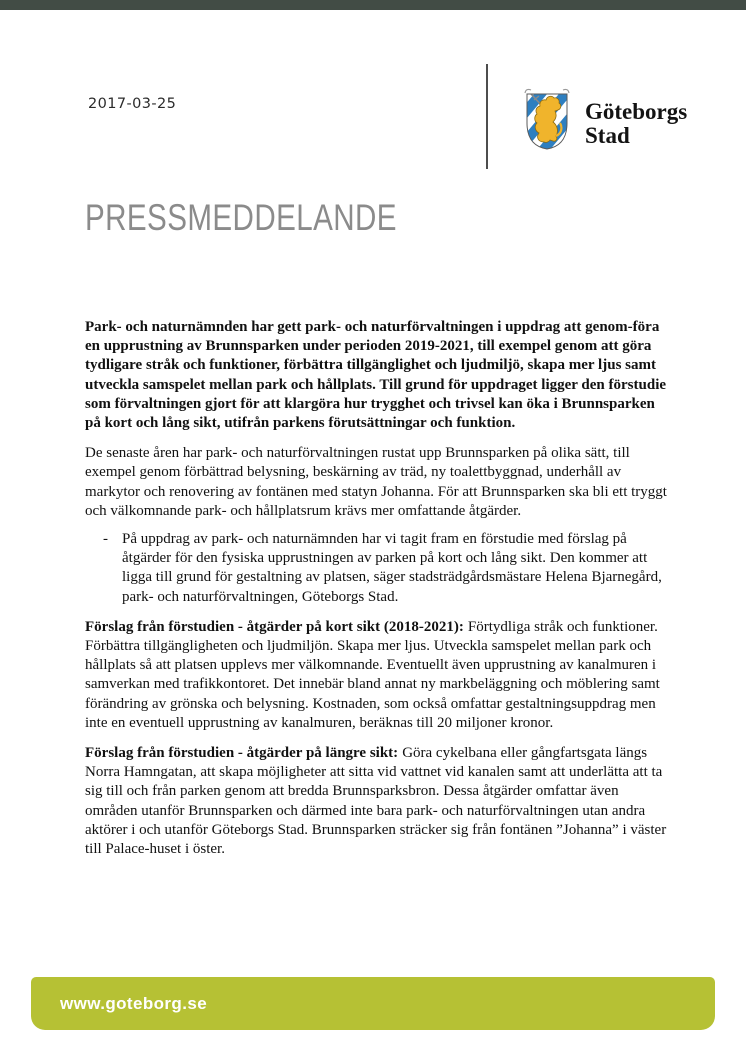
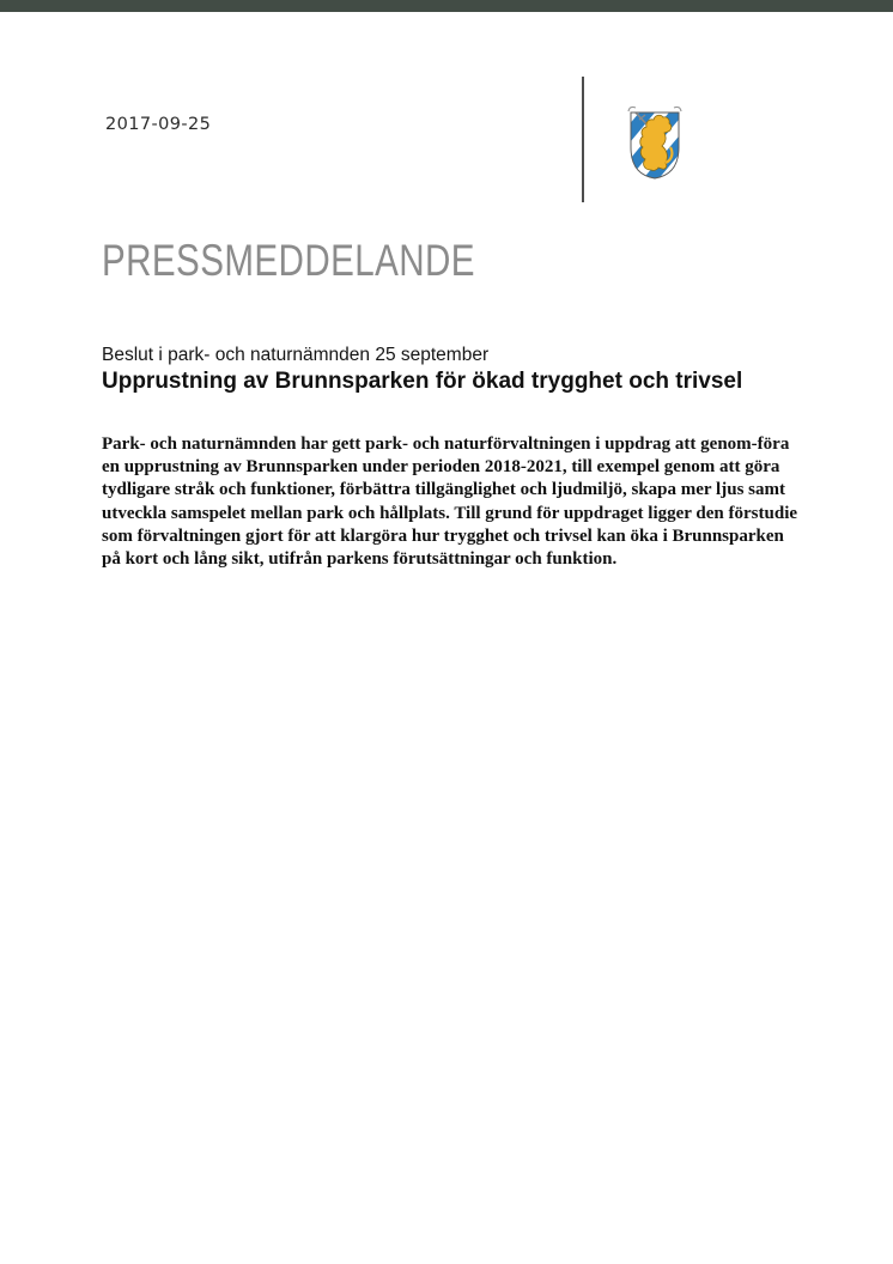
- 2017-03-25
+ 2017-09-25
- Göteborgs
- Stad
  PRESSMEDDELANDE
+ Beslut i park- och naturnämnden 25 september
+ Upprustning av Brunnsparken för ökad trygghet och trivsel
- Park- och naturnämnden har gett park- och naturförvaltningen i uppdrag att genom-föra en upprustning av Brunnsparken under perioden 2019-2021, till exempel genom att göra tydligare stråk och funktioner, förbättra tillgänglighet och ljudmiljö, skapa mer ljus samt utveckla samspelet mellan park och hållplats. Till grund för uppdraget ligger den förstudie som förvaltningen gjort för att klargöra hur trygghet och trivsel kan öka i Brunnsparken på kort och lång sikt, utifrån parkens förutsättningar och funktion.
+ Park- och naturnämnden har gett park- och naturförvaltningen i uppdrag att genom-föra en upprustning av Brunnsparken under perioden 2018-2021, till exempel genom att göra tydligare stråk och funktioner, förbättra tillgänglighet och ljudmiljö, skapa mer ljus samt utveckla samspelet mellan park och hållplats. Till grund för uppdraget ligger den förstudie som förvaltningen gjort för att klargöra hur trygghet och trivsel kan öka i Brunnsparken på kort och lång sikt, utifrån parkens förutsättningar och funktion.
- De senaste åren har park- och naturförvaltningen rustat upp Brunnsparken på olika sätt, till exempel genom förbättrad belysning, beskärning av träd, ny toalettbyggnad, underhåll av markytor och renovering av fontänen med statyn Johanna. För att Brunnsparken ska bli ett tryggt och välkomnande park- och hållplatsrum krävs mer omfattande åtgärder.
- -
- På uppdrag av park- och naturnämnden har vi tagit fram en förstudie med förslag på åtgärder för den fysiska upprustningen av parken på kort och lång sikt. Den kommer att ligga till grund för gestaltning av platsen, säger stadsträdgårdsmästare Helena Bjarnegård, park- och naturförvaltningen, Göteborgs Stad.
- Förslag från förstudien - åtgärder på kort sikt (2018-2021): Förtydliga stråk och funktioner. Förbättra tillgängligheten och ljudmiljön. Skapa mer ljus. Utveckla samspelet mellan park och hållplats så att platsen upplevs mer välkomnande. Eventuellt även upprustning av kanalmuren i samverkan med trafikkontoret. Det innebär bland annat ny markbeläggning och möblering samt förändring av grönska och belysning. Kostnaden, som också omfattar gestaltningsuppdrag men inte en eventuell upprustning av kanalmuren, beräknas till 20 miljoner kronor.
- Förslag från förstudien - åtgärder på längre sikt: Göra cykelbana eller gångfartsgata längs Norra Hamngatan, att skapa möjligheter att sitta vid vattnet vid kanalen samt att underlätta att ta sig till och från parken genom att bredda Brunnsparksbron. Dessa åtgärder omfattar även områden utanför Brunnsparken och därmed inte bara park- och naturförvaltningen utan andra aktörer i och utanför Göteborgs Stad. Brunnsparken sträcker sig från fontänen ”Johanna” i väster till Palace-huset i öster.
- www.goteborg.se
